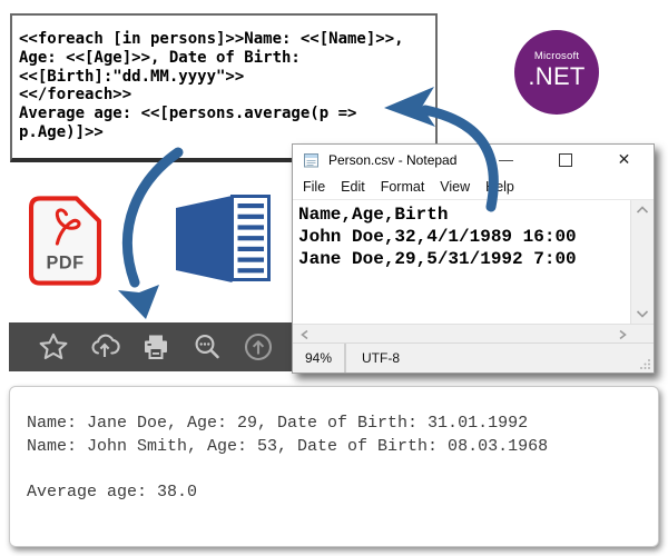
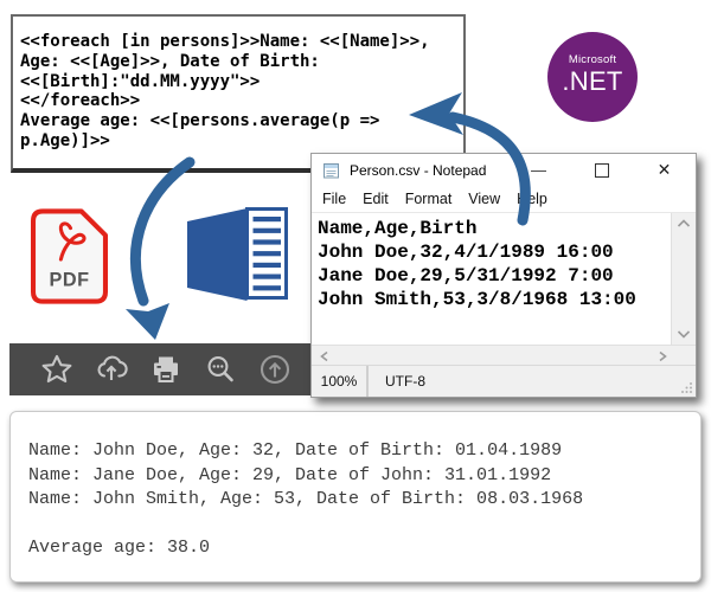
  <<foreach [in persons]>>Name: <<[Name]>>,
  Age: <<[Age]>>, Date of Birth:
  <<[Birth]:"dd.MM.yyyy">>
  <</foreach>>
  Average age: <<[persons.average(p =>
  p.Age)]>>
  Microsoft
  .NET
  PDF
+ Name: John Doe, Age: 32, Date of Birth: 01.04.1989
- Name: Jane Doe, Age: 29, Date of Birth: 31.01.1992
+ Name: Jane Doe, Age: 29, Date of John: 31.01.1992
  Name: John Smith, Age: 53, Date of Birth: 08.03.1968
  Average age: 38.0
  Person.csv - Notepad
  —
  ✕
  File
  Edit
  Format
  View
  elp
  Name,Age,Birth
  John Doe,32,4/1/1989 16:00
  Jane Doe,29,5/31/1992 7:00
+ John Smith,53,3/8/1968 13:00
- 94%
+ 100%
  UTF-8
